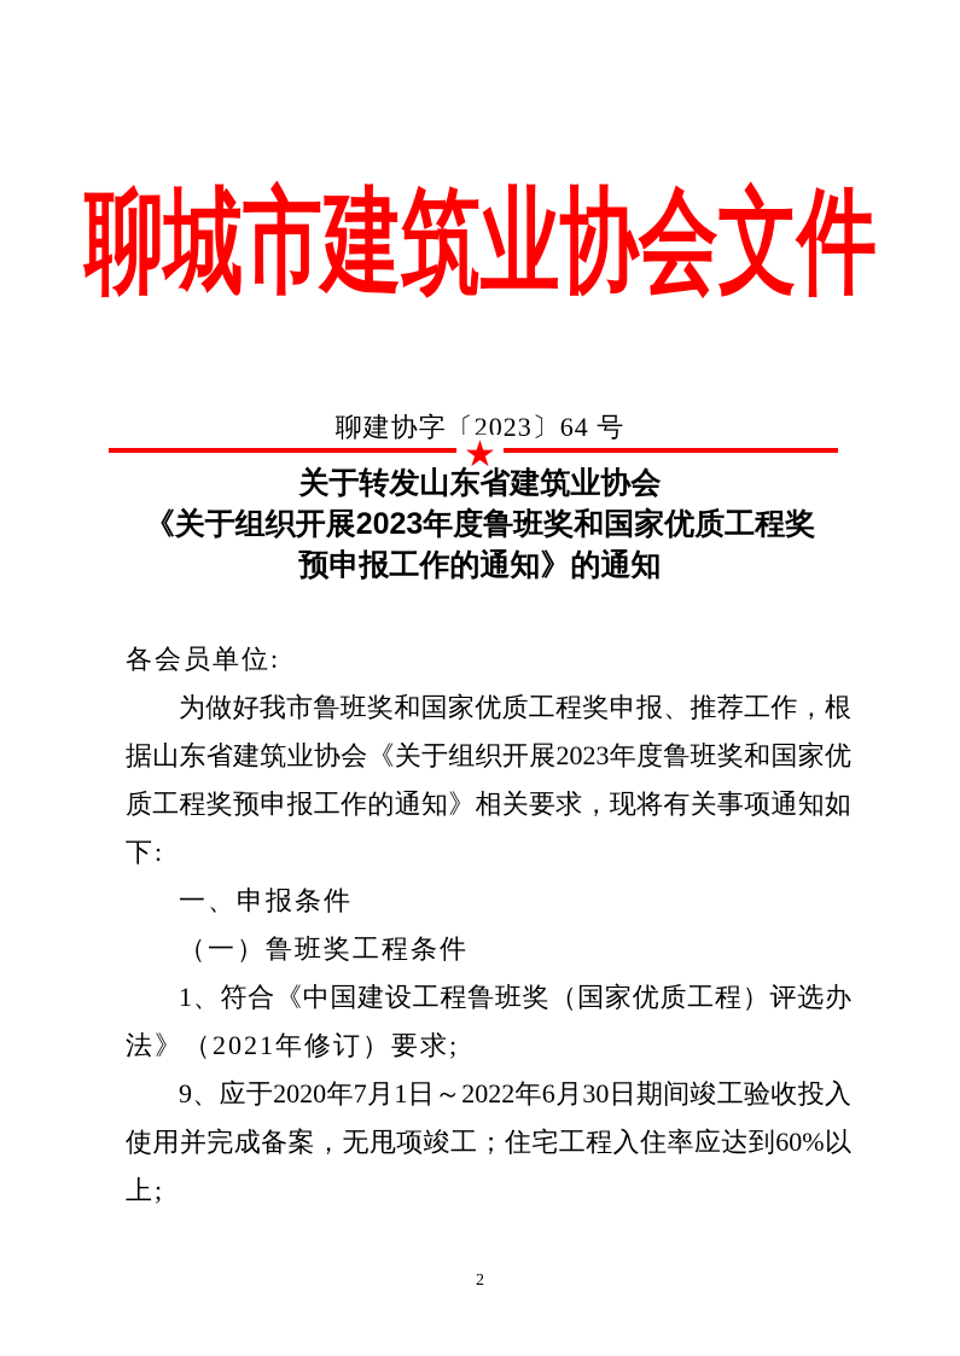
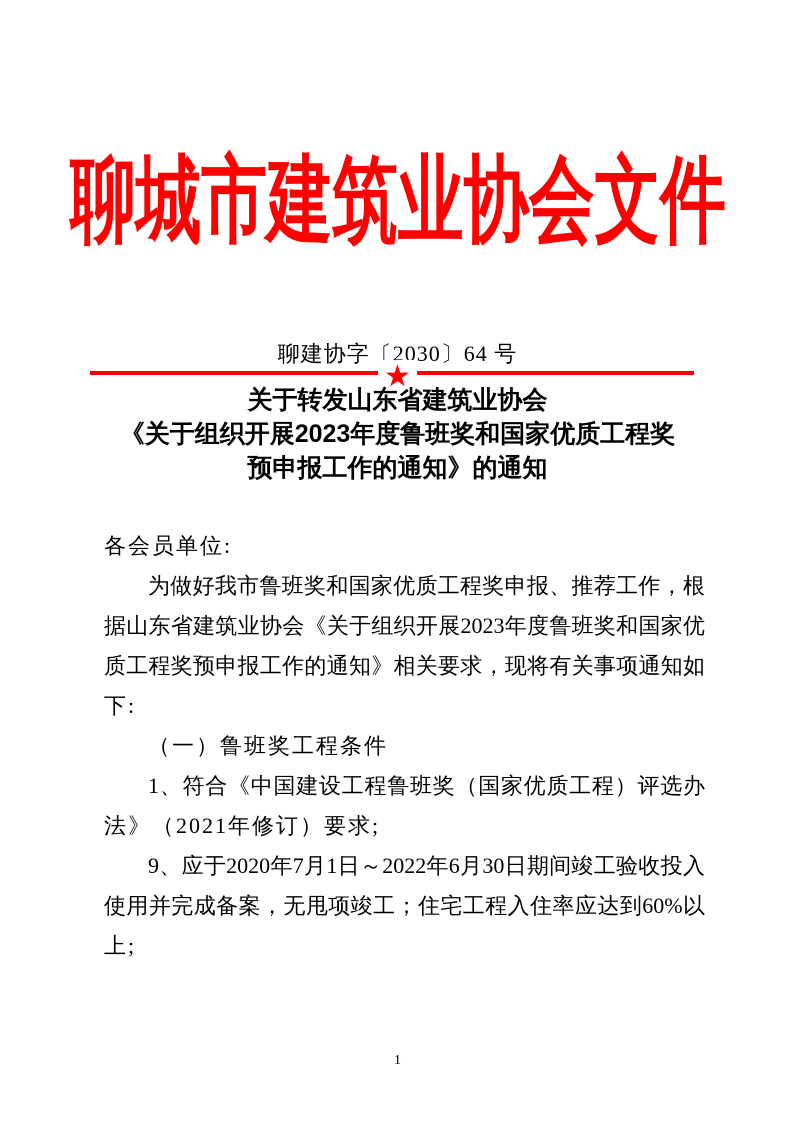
  聊城市建筑业协会文件
- 聊建协字〔2023〕64 号
+ 聊建协字〔2030〕64 号
  ★
  关于转发山东省建筑业协会
  《关于组织开展2023年度鲁班奖和国家优质工程奖
  预申报工作的通知》的通知
  各会员单位:
  为做好我市鲁班奖和国家优质工程奖申报、推荐工作，根
  据山东省建筑业协会《关于组织开展2023年度鲁班奖和国家优
  质工程奖预申报工作的通知》相关要求，现将有关事项通知如
  下:
- 一、申报条件
  （一）鲁班奖工程条件
  1、符合《中国建设工程鲁班奖（国家优质工程）评选办
  法》（2021年修订）要求;
  9、应于2020年7月1日～2022年6月30日期间竣工验收投入
  使用并完成备案，无甩项竣工；住宅工程入住率应达到60%以
  上;
- 2
+ 1
